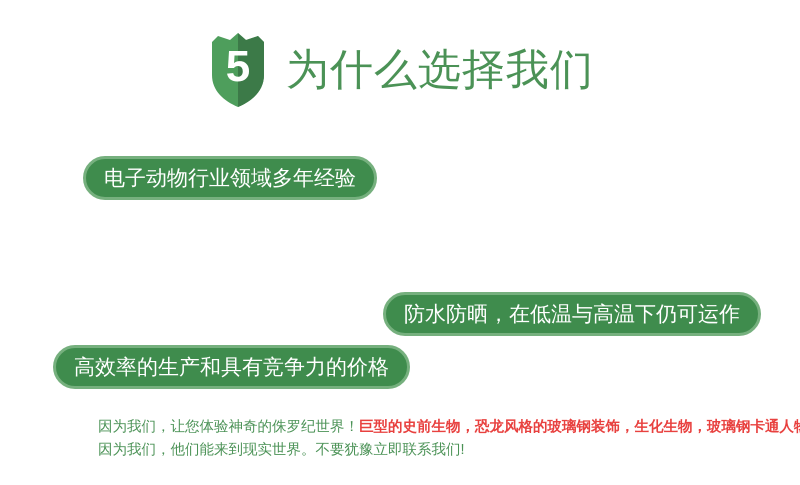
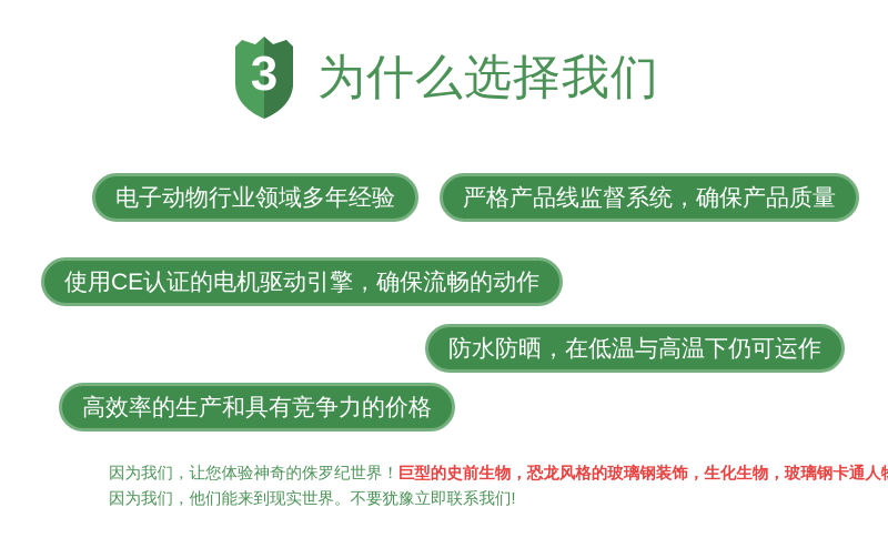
- 5
+ 3
  为什么选择我们
  电子动物行业领域多年经验
+ 严格产品线监督系统，确保产品质量
+ 使用CE认证的电机驱动引擎，确保流畅的动作
  防水防晒，在低温与高温下仍可运作
  高效率的生产和具有竞争力的价格
  因为我们，让您体验神奇的侏罗纪世界！巨型的史前生物，恐龙风格的玻璃钢装饰，生化生物，玻璃钢卡通人
  因为我们，他们能来到现实世界。不要犹豫立即联系我们!
